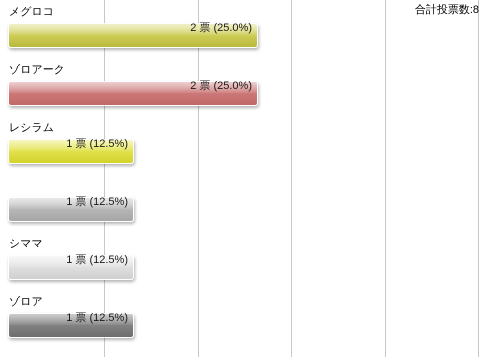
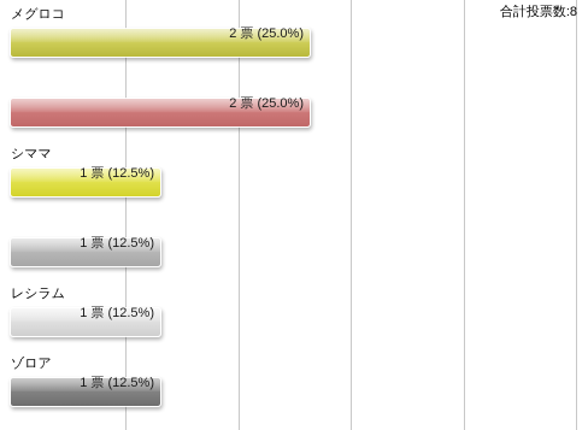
  合計投票数:8
  メグロコ
  2 票 (25.0%)
- ゾロアーク
  2 票 (25.0%)
- レシラム
+ シママ
  1 票 (12.5%)
  1 票 (12.5%)
- シママ
+ レシラム
  1 票 (12.5%)
  ゾロア
  1 票 (12.5%)
